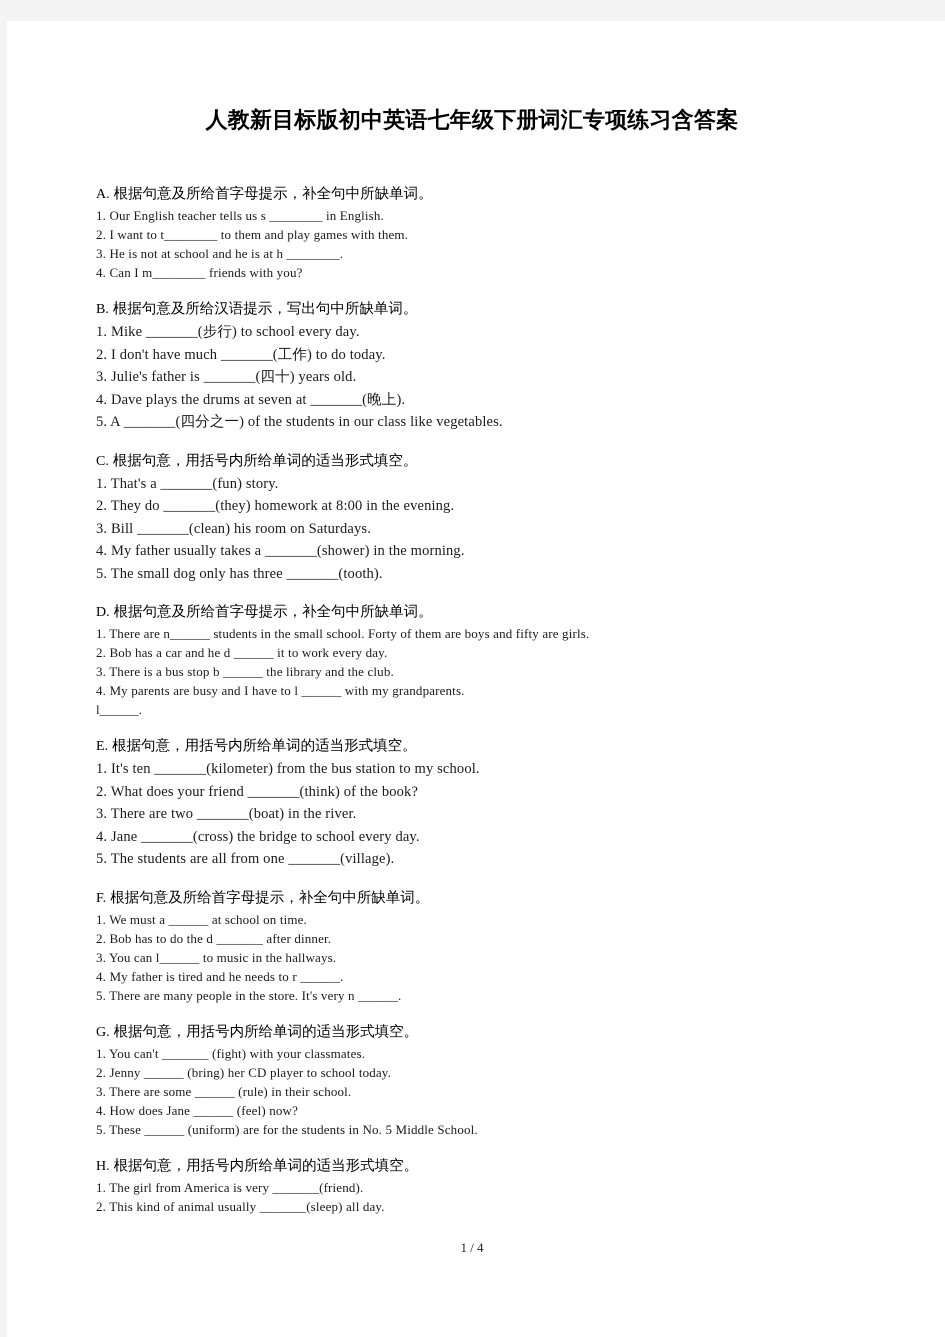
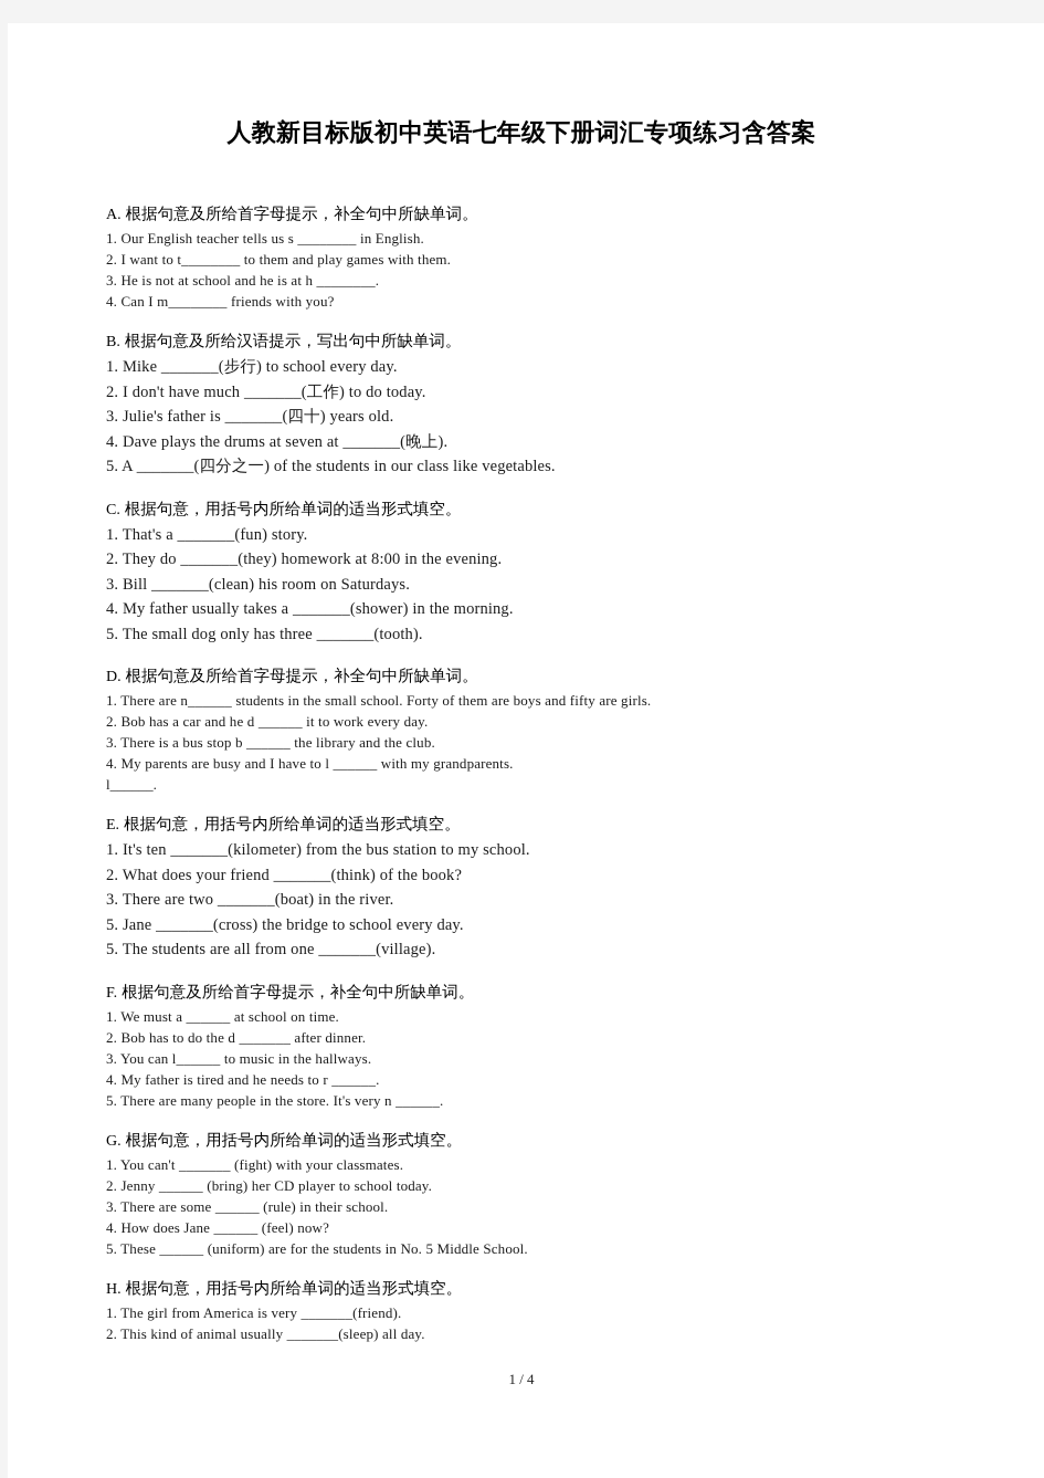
  人教新目标版初中英语七年级下册词汇专项练习含答案
  A. 根据句意及所给首字母提示，补全句中所缺单词。
  1. Our English teacher tells us s ________ in English.
  2. I want to t________ to them and play games with them.
  3. He is not at school and he is at h ________.
  4. Can I m________ friends with you?
  B. 根据句意及所给汉语提示，写出句中所缺单词。
  1. Mike _______(步行) to school every day.
  2. I don't have much _______(工作) to do today.
  3. Julie's father is _______(四十) years old.
  4. Dave plays the drums at seven at _______(晚上).
  5. A _______(四分之一) of the students in our class like vegetables.
  C. 根据句意，用括号内所给单词的适当形式填空。
  1. That's a _______(fun) story.
  2. They do _______(they) homework at 8:00 in the evening.
  3. Bill _______(clean) his room on Saturdays.
  4. My father usually takes a _______(shower) in the morning.
  5. The small dog only has three _______(tooth).
  D. 根据句意及所给首字母提示，补全句中所缺单词。
  1. There are n______ students in the small school. Forty of them are boys and fifty are girls.
  2. Bob has a car and he d ______ it to work every day.
  3. There is a bus stop b ______ the library and the club.
  4. My parents are busy and I have to l ______ with my grandparents.
  l______.
  E. 根据句意，用括号内所给单词的适当形式填空。
  1. It's ten _______(kilometer) from the bus station to my school.
  2. What does your friend _______(think) of the book?
  3. There are two _______(boat) in the river.
- 4. Jane _______(cross) the bridge to school every day.
+ 5. Jane _______(cross) the bridge to school every day.
  5. The students are all from one _______(village).
  F. 根据句意及所给首字母提示，补全句中所缺单词。
  1. We must a ______ at school on time.
  2. Bob has to do the d _______ after dinner.
  3. You can l______ to music in the hallways.
  4. My father is tired and he needs to r ______.
  5. There are many people in the store. It's very n ______.
  G. 根据句意，用括号内所给单词的适当形式填空。
  1. You can't _______ (fight) with your classmates.
  2. Jenny ______ (bring) her CD player to school today.
  3. There are some ______ (rule) in their school.
  4. How does Jane ______ (feel) now?
  5. These ______ (uniform) are for the students in No. 5 Middle School.
  H. 根据句意，用括号内所给单词的适当形式填空。
  1. The girl from America is very _______(friend).
  2. This kind of animal usually _______(sleep) all day.
  1 / 4
